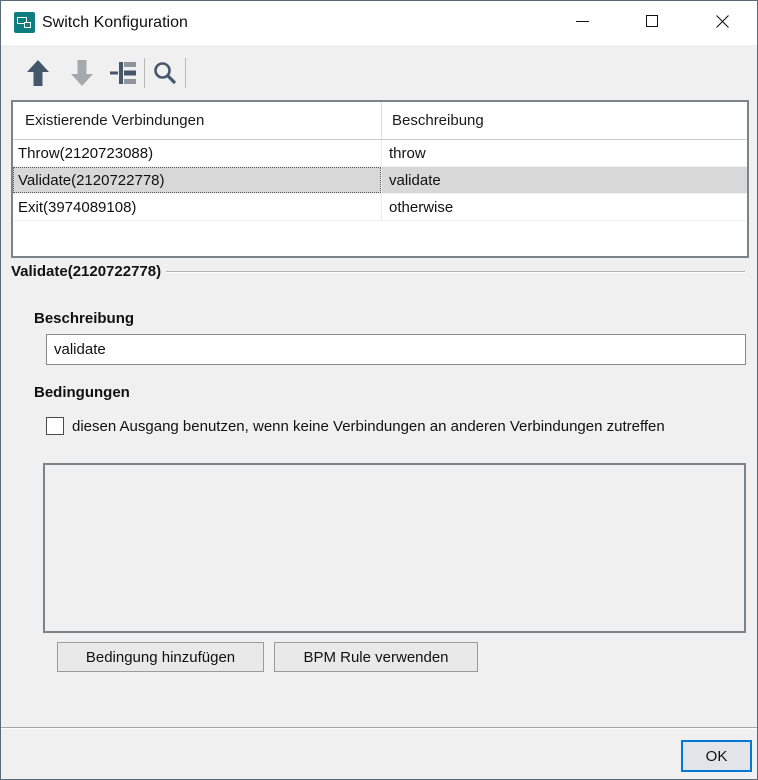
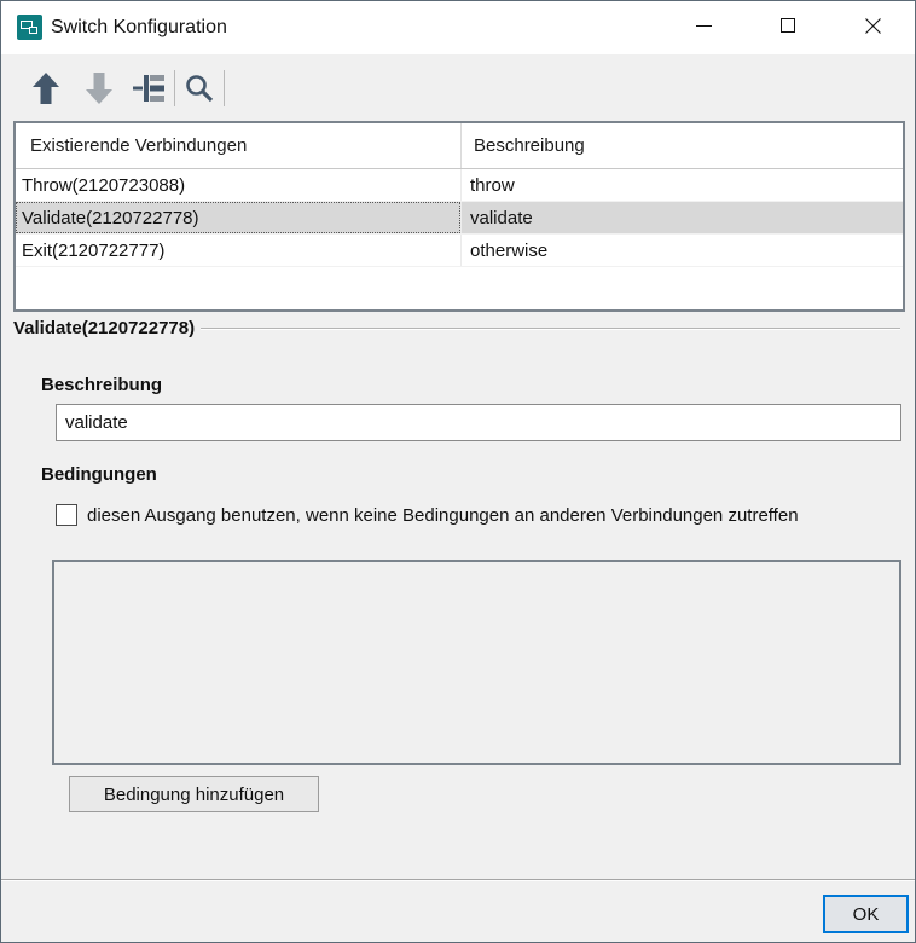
  Switch Konfiguration
  Existierende Verbindungen
  Beschreibung
  Throw(2120723088)
  throw
  Validate(2120722778)
  validate
- Exit(3974089108)
+ Exit(2120722777)
  otherwise
  Validate(2120722778)
  Beschreibung
  validate
  Bedingungen
- diesen Ausgang benutzen, wenn keine Verbindungen an anderen Verbindungen zutreffen
+ diesen Ausgang benutzen, wenn keine Bedingungen an anderen Verbindungen zutreffen
  Bedingung hinzufügen
- BPM Rule verwenden
  OK
